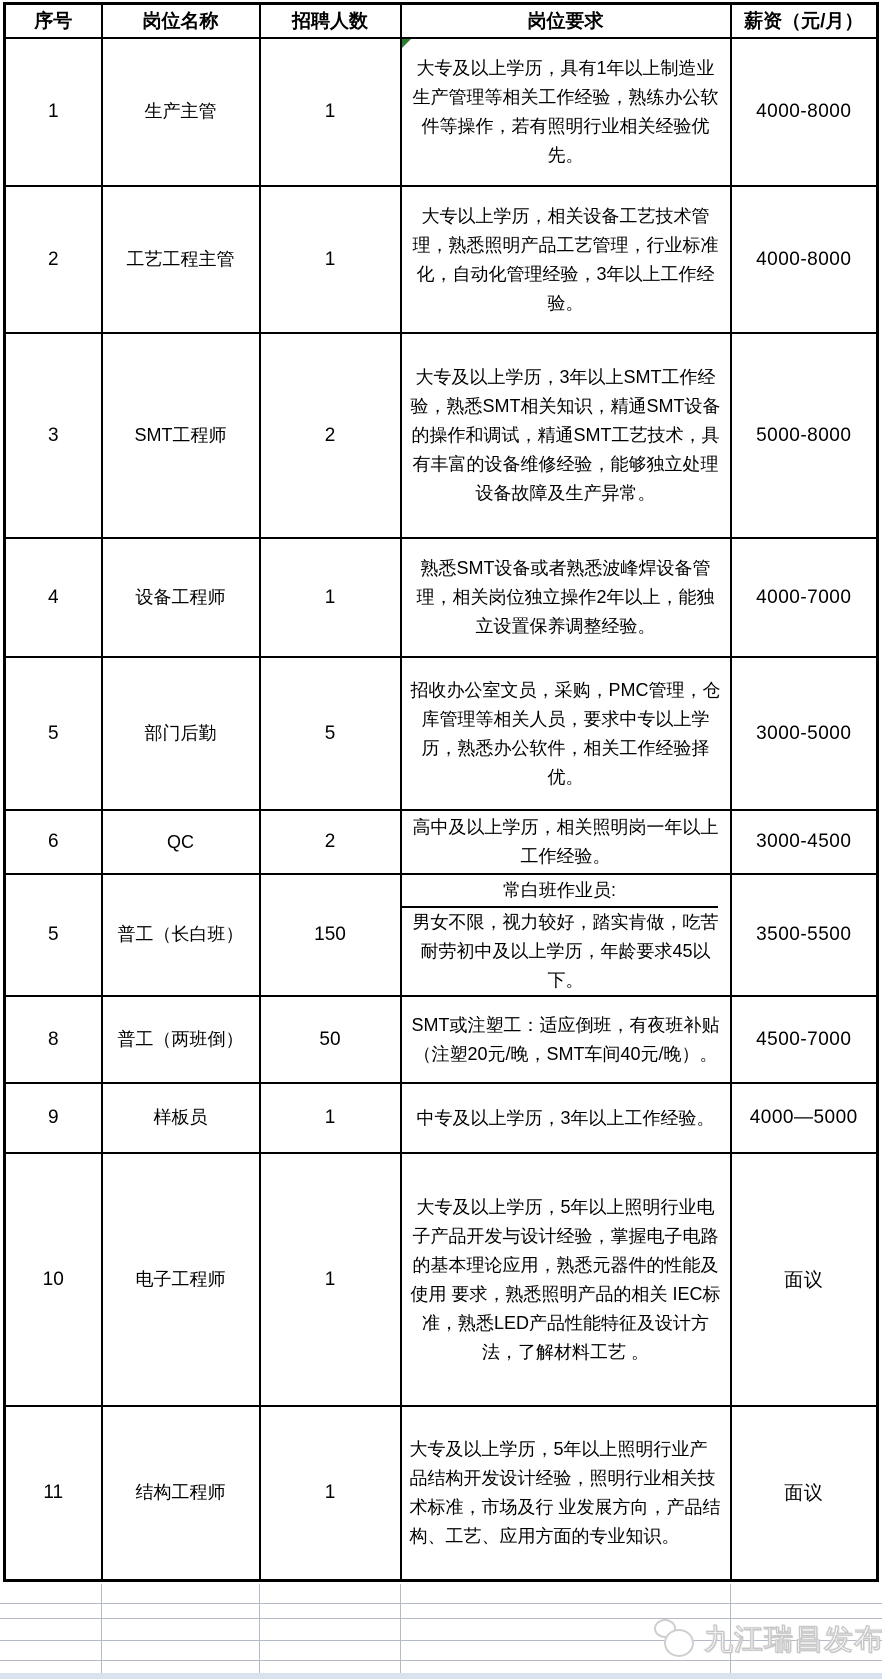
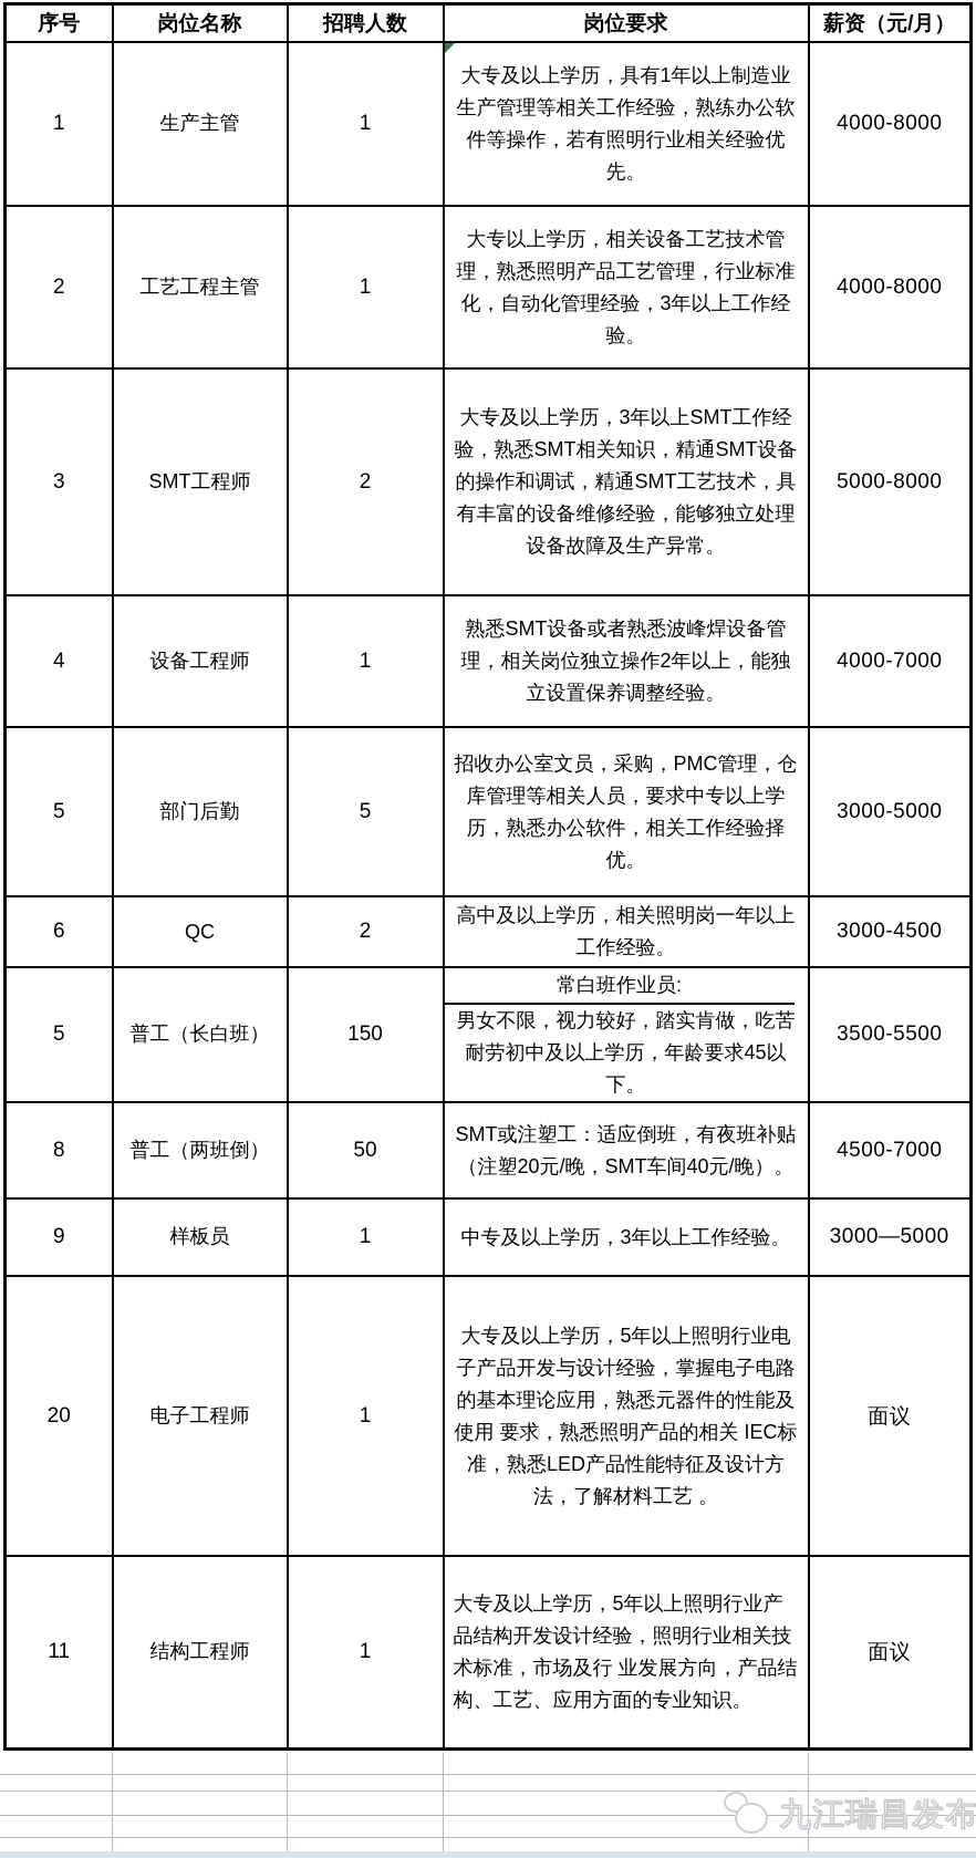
  序号	岗位名称	招聘人数	岗位要求	薪资（元/月）
  1	生产主管	1	大专及以上学历，具有1年以上制造业生产管理等相关工作经验，熟练办公软件等操作，若有照明行业相关经验优先。	4000-8000
  2	工艺工程主管	1	大专以上学历，相关设备工艺技术管理，熟悉照明产品工艺管理，行业标准化，自动化管理经验，3年以上工作经验。	4000-8000
  3	SMT工程师	2	大专及以上学历，3年以上SMT工作经验，熟悉SMT相关知识，精通SMT设备的操作和调试，精通SMT工艺技术，具有丰富的设备维修经验，能够独立处理设备故障及生产异常。	5000-8000
  4	设备工程师	1	熟悉SMT设备或者熟悉波峰焊设备管理，相关岗位独立操作2年以上，能独立设置保养调整经验。	4000-7000
  5	部门后勤	5	招收办公室文员，采购，PMC管理，仓库管理等相关人员，要求中专以上学历，熟悉办公软件，相关工作经验择优。	3000-5000
  6	QC	2	高中及以上学历，相关照明岗一年以上工作经验。	3000-4500
  5	普工（长白班）	150	常白班作业员: 男女不限，视力较好，踏实肯做，吃苦耐劳初中及以上学历，年龄要求45以下。	3500-5500
  8	普工（两班倒）	50	SMT或注塑工：适应倒班，有夜班补贴（注塑20元/晚，SMT车间40元/晚）。	4500-7000
- 9	样板员	1	中专及以上学历，3年以上工作经验。	4000—5000
+ 9	样板员	1	中专及以上学历，3年以上工作经验。	3000—5000
- 10	电子工程师	1	大专及以上学历，5年以上照明行业电子产品开发与设计经验，掌握电子电路的基本理论应用，熟悉元器件的性能及使用 要求，熟悉照明产品的相关 IEC标准，熟悉LED产品性能特征及设计方法，了解材料工艺 。	面议
+ 20	电子工程师	1	大专及以上学历，5年以上照明行业电子产品开发与设计经验，掌握电子电路的基本理论应用，熟悉元器件的性能及使用 要求，熟悉照明产品的相关 IEC标准，熟悉LED产品性能特征及设计方法，了解材料工艺 。	面议
  11	结构工程师	1	大专及以上学历，5年以上照明行业产品结构开发设计经验，照明行业相关技术标准，市场及行 业发展方向，产品结构、工艺、应用方面的专业知识。	面议
  九江瑞昌发布
